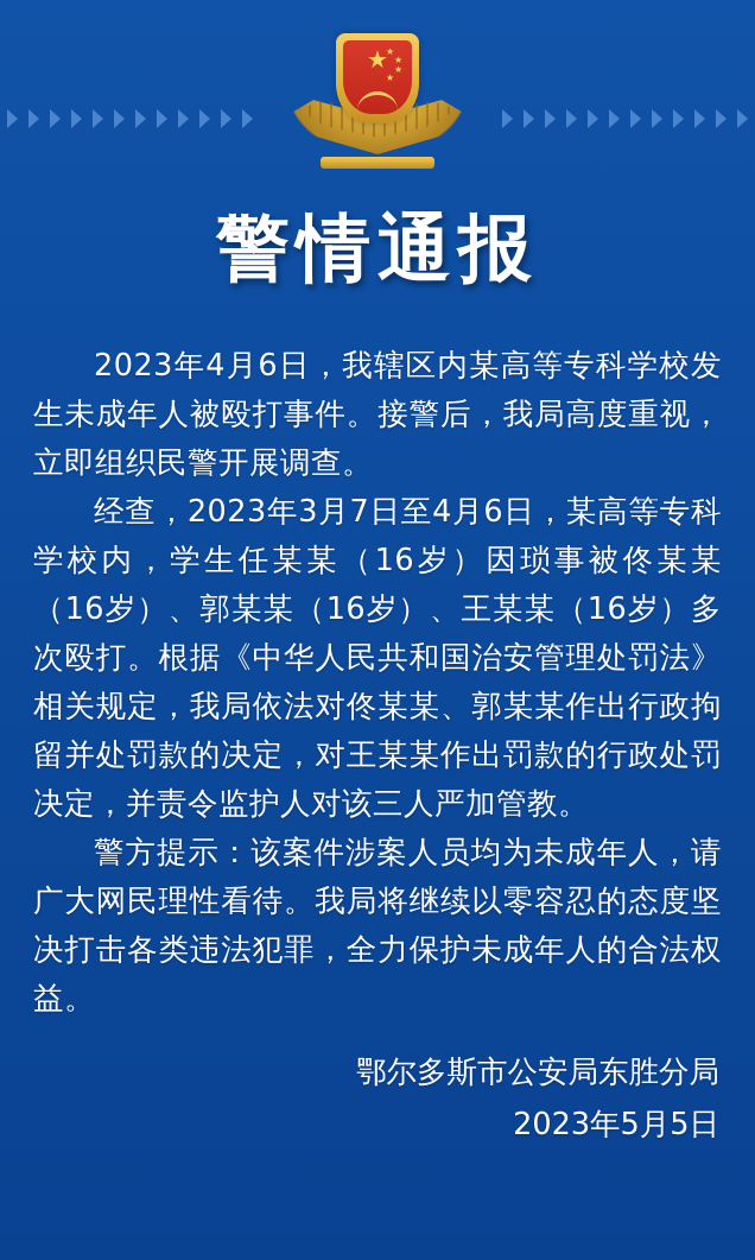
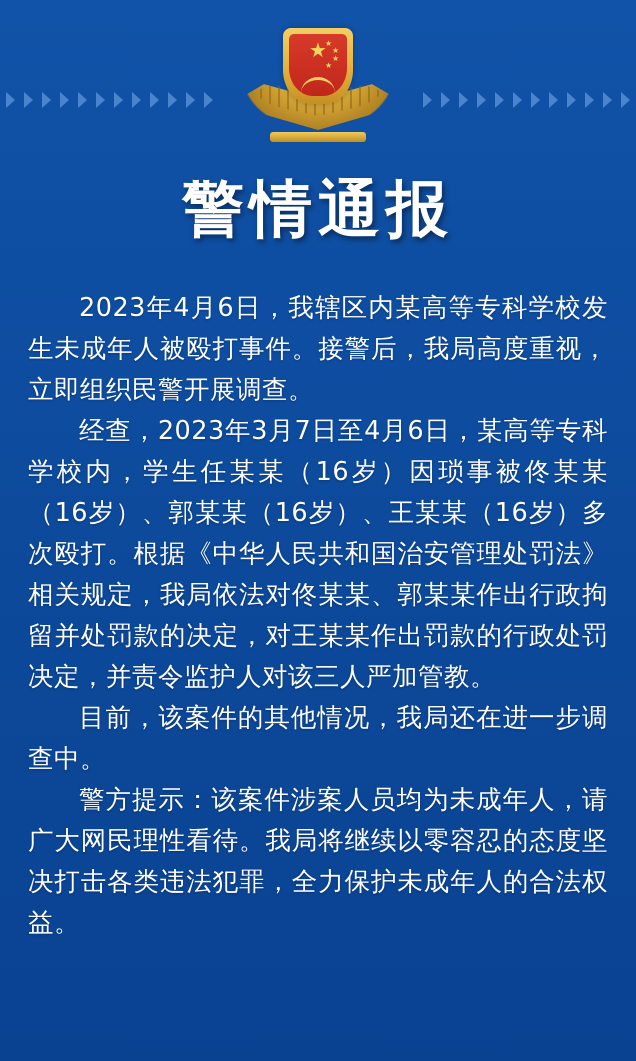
  ★
  ★
  ★
  ★
  ★
  警情通报
  2023年4月6日，我辖区内某高等专科学校发生未成年人被殴打事件。接警后，我局高度重视，立即组织民警开展调查。
  经查，2023年3月7日至4月6日，某高等专科学校内，学生任某某（16岁）因琐事被佟某某（16岁）、郭某某（16岁）、王某某（16岁）多次殴打。根据《中华人民共和国治安管理处罚法》相关规定，我局依法对佟某某、郭某某作出行政拘留并处罚款的决定，对王某某作出罚款的行政处罚决定，并责令监护人对该三人严加管教。
+ 目前，该案件的其他情况，我局还在进一步调查中。
  警方提示：该案件涉案人员均为未成年人，请广大网民理性看待。我局将继续以零容忍的态度坚决打击各类违法犯罪，全力保护未成年人的合法权益。
- 鄂尔多斯市公安局东胜分局
- 2023年5月5日
